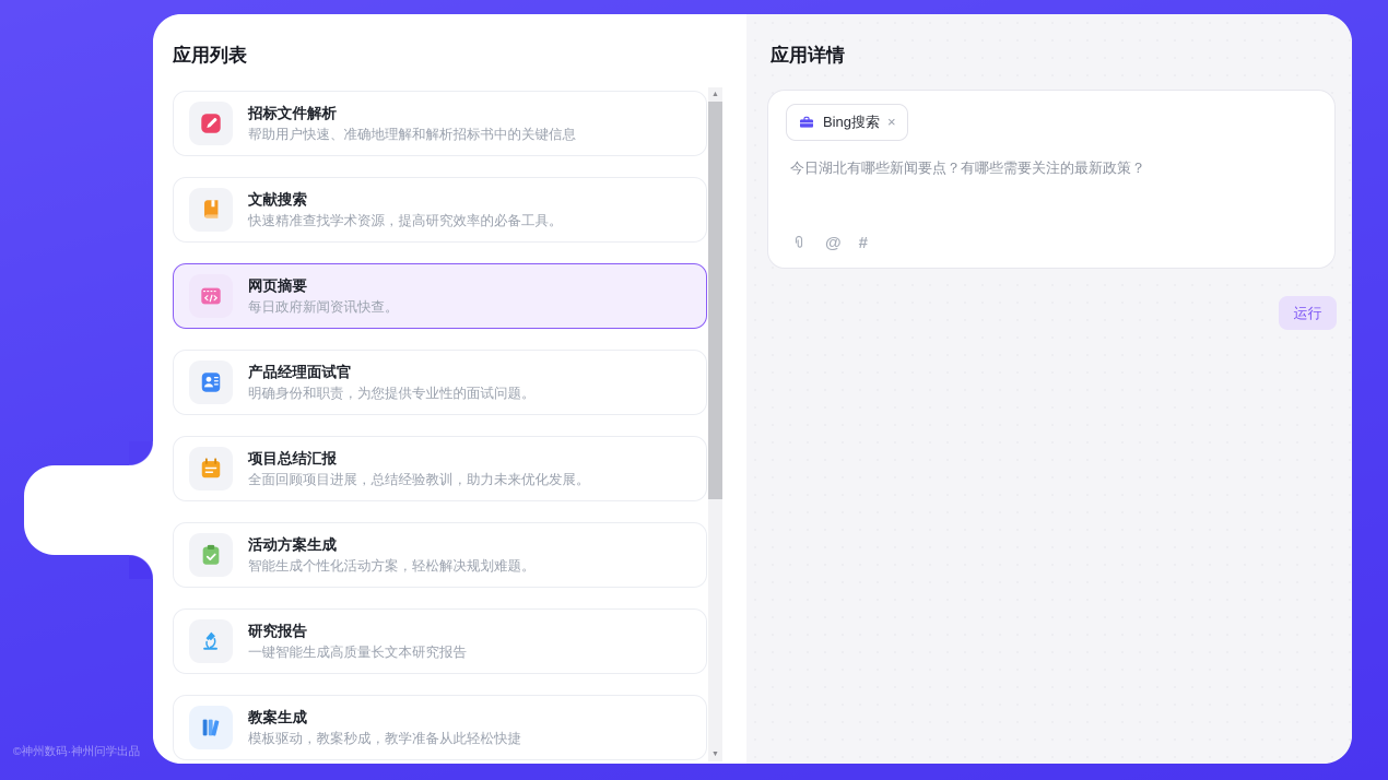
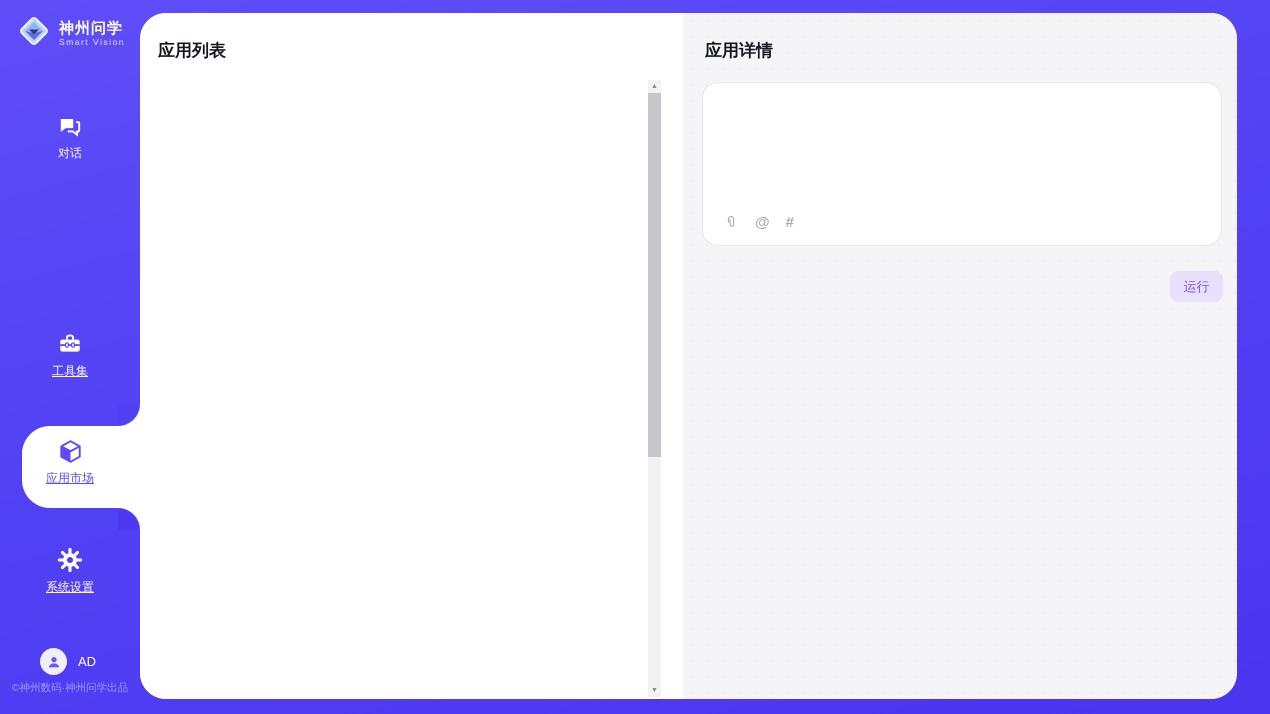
+ 神州问学
+ Smart Vision
+ 对话
+ 工具集
+ 应用市场
+ 系统设置
+ AD
  ©神州数码·神州问学出品
  应用列表
- 招标文件解析
- 帮助用户快速、准确地理解和解析招标书中的关键信息
- 文献搜索
- 快速精准查找学术资源，提高研究效率的必备工具。
- 网页摘要
- 每日政府新闻资讯快查。
- 产品经理面试官
- 明确身份和职责，为您提供专业性的面试问题。
- 项目总结汇报
- 全面回顾项目进展，总结经验教训，助力未来优化发展。
- 活动方案生成
- 智能生成个性化活动方案，轻松解决规划难题。
- 研究报告
- 一键智能生成高质量长文本研究报告
- 教案生成
- 模板驱动，教案秒成，教学准备从此轻松快捷
  应用详情
- Bing搜索
- ×
- 今日湖北有哪些新闻要点？有哪些需要关注的最新政策？
  @
  #
  运行
